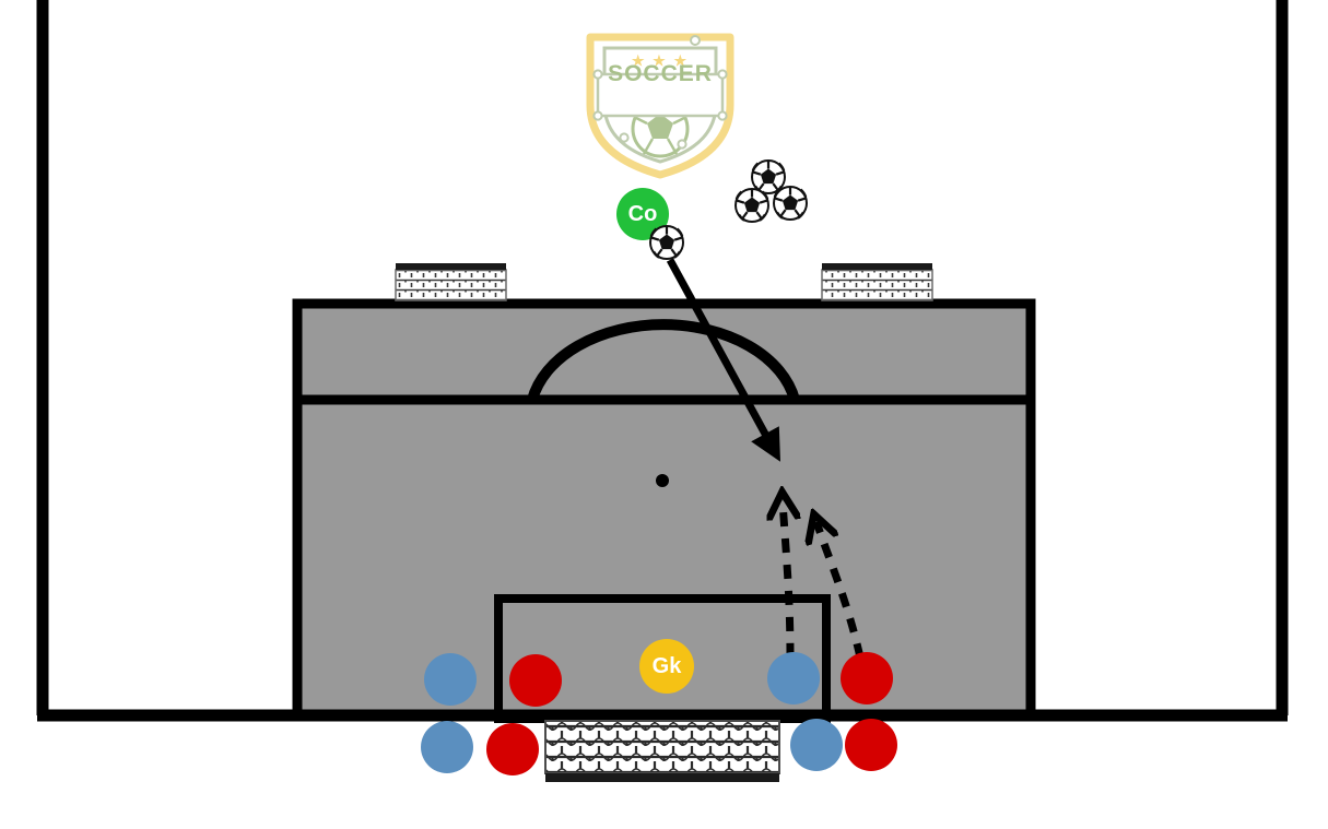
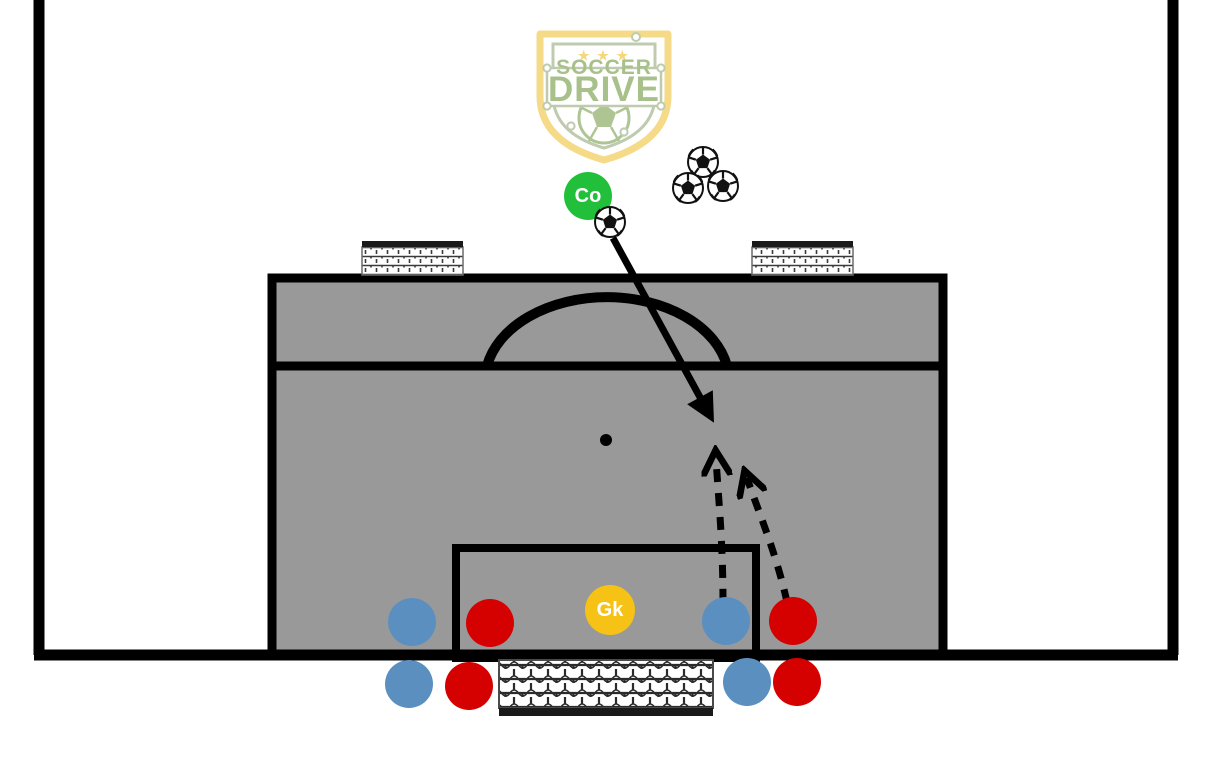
  Co
  Gk
  ★ ★ ★
  SOCCER
+ DRIVE
